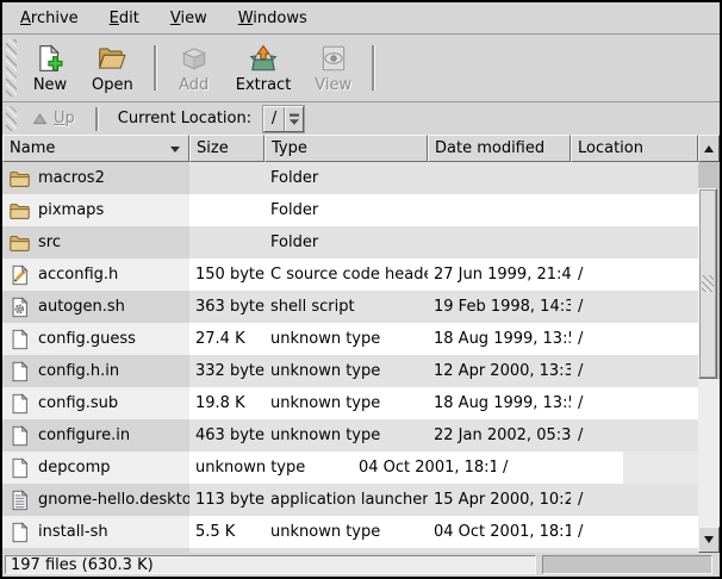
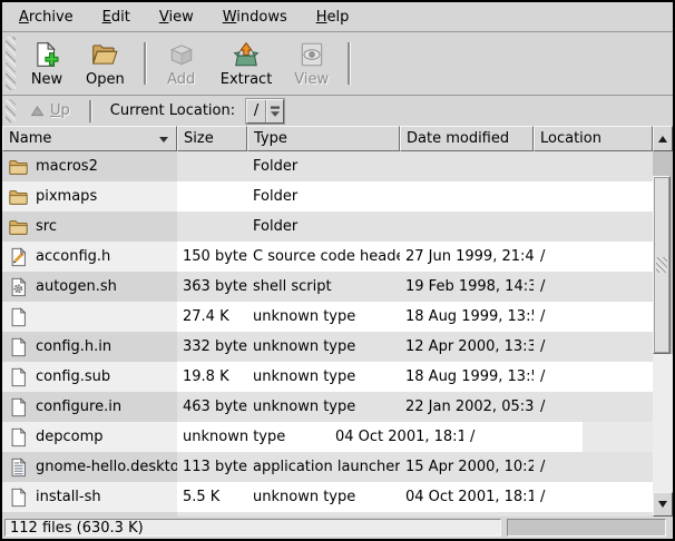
  Archive
  Edit
  View
  Windows
+ Help
  New
  Open
  Add
  Extract
  View
  Up
  Current Location:
  /
  Name
  Size
  Type
  Date modified
  Location
  macros2
  Folder
  pixmaps
  Folder
  src
  Folder
  acconfig.h
  150 byte
  C source code head
  27 Jun 1999, 21:4
  /
  autogen.sh
  363 byte
  shell script
  19 Feb 1998, 14:
  /
- config.guess
  27.4 K
  unknown type
  18 Aug 1999, 13:
  /
  config.h.in
  332 byte
  unknown type
  12 Apr 2000, 13:3
  /
  config.sub
  19.8 K
  unknown type
  18 Aug 1999, 13:
  /
  configure.in
  463 byte
  unknown type
  22 Jan 2002, 05:3
  /
  depcomp
  unknown type
  04 Oct 2001, 18:1
  /
  gnome-hello.deskto
  113 byte
  application launcher
  15 Apr 2000, 10:2
  /
  install-sh
  5.5 K
  unknown type
  04 Oct 2001, 18:1
  /
- 197 files (630.3 K)
+ 112 files (630.3 K)
